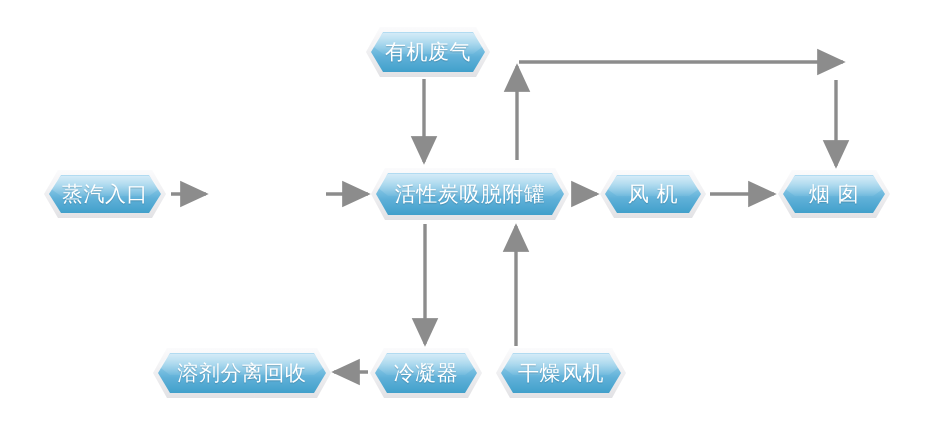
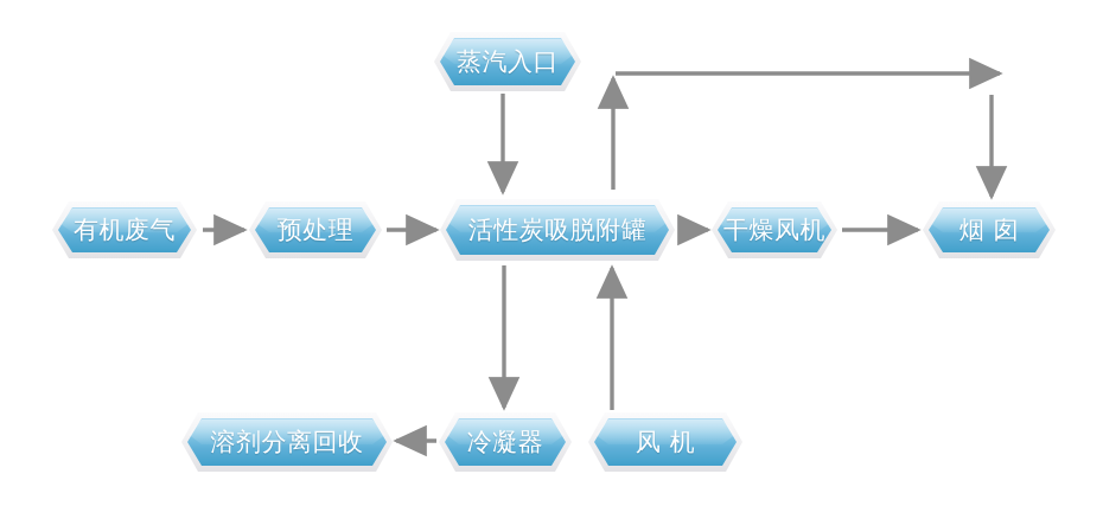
- 蒸汽入口
+ 有机废气
+ 预处理
  活性炭吸脱附罐
- 风 机
+ 干燥风机
  烟 囱
- 有机废气
+ 蒸汽入口
  溶剂分离回收
  冷凝器
- 干燥风机
+ 风 机
